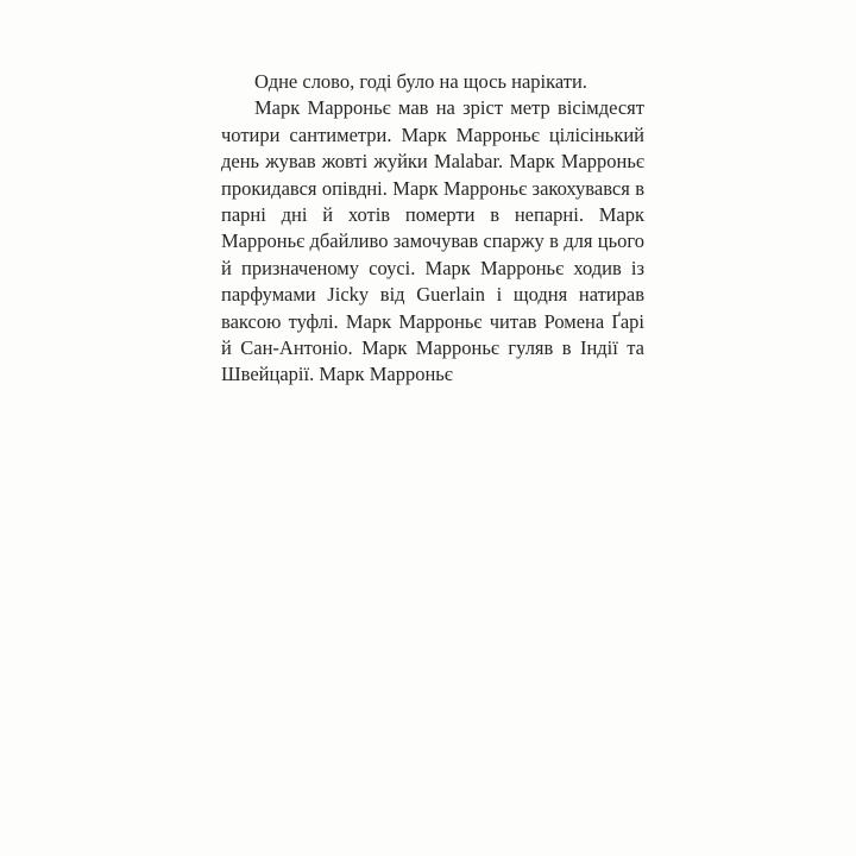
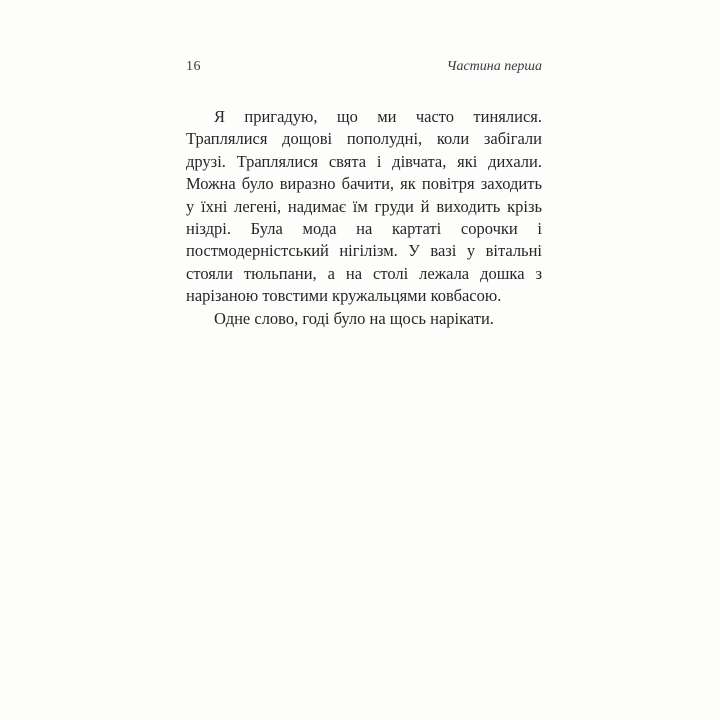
+ 16
+ Частина перша
+ Я пригадую, що ми часто тинялися. Траплялися дощові пополудні, коли забігали друзі. Траплялися свята і дівчата, які дихали. Можна було виразно бачити, як повітря заходить у їхні легені, надимає їм груди й виходить крізь ніздрі. Була мода на картаті сорочки і постмодерністський нігілізм. У вазі у вітальні стояли тюльпани, а на столі лежала дошка з нарізаною товстими кружальцями ковбасою.
  Одне слово, годі було на щось нарікати.
- Марк Марроньє мав на зріст метр вісімдесят чотири сантиметри. Марк Марроньє цілісінький день жував жовті жуйки Malabar. Марк Марроньє прокидався опівдні. Марк Марроньє закохувався в парні дні й хотів померти в непарні. Марк Марроньє дбайливо замочував спаржу в для цього й призначеному соусі. Марк Марроньє ходив із парфумами Jicky від Guerlain і щодня натирав ваксою туфлі. Марк Марроньє читав Ромена Ґарі й Сан-Антоніо. Марк Марроньє гуляв в Індії та Швейцарії. Марк Марроньє
